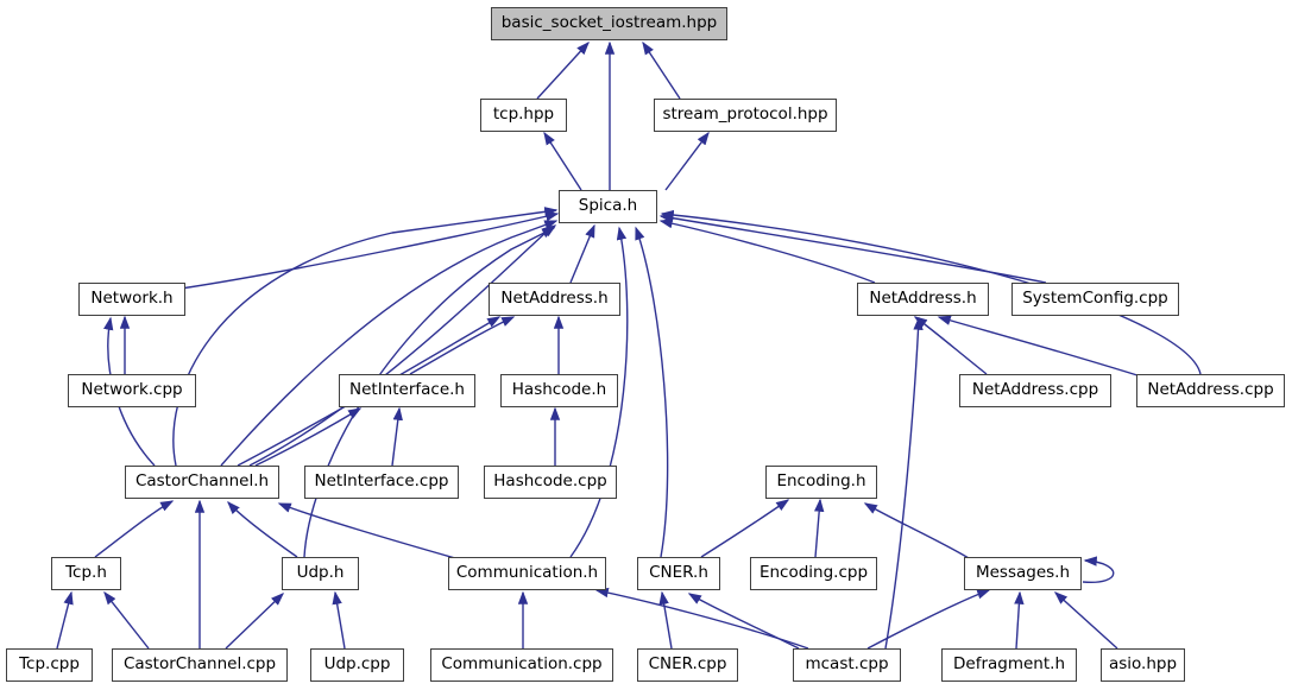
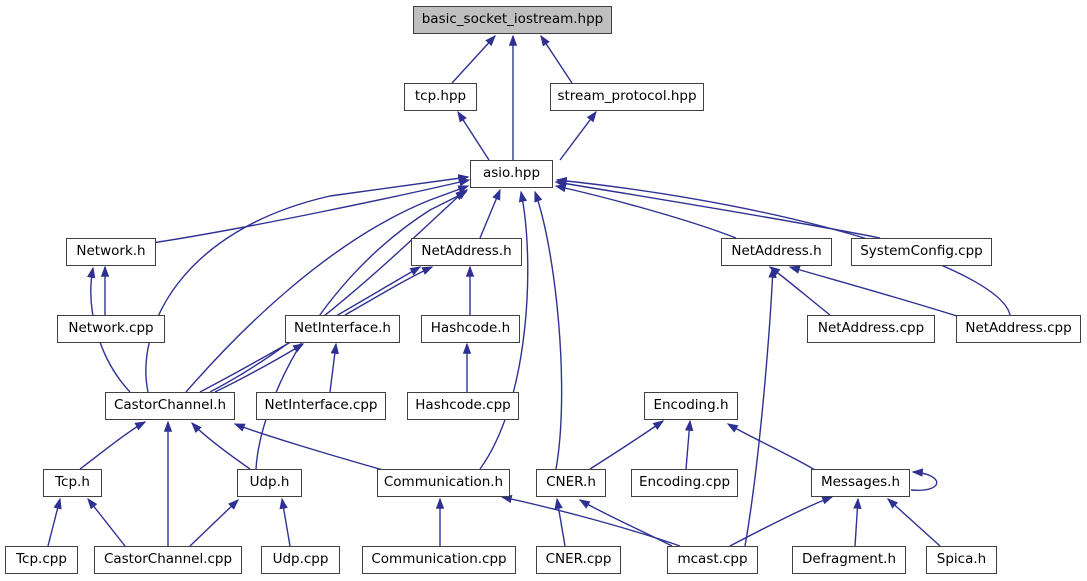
  basic_socket_iostream.hpp
  tcp.hpp
  stream_protocol.hpp
- Spica.h
+ asio.hpp
  Network.h
  NetAddress.h
  NetAddress.h
  SystemConfig.cpp
  Network.cpp
  NetInterface.h
  Hashcode.h
  NetAddress.cpp
  NetAddress.cpp
  CastorChannel.h
  NetInterface.cpp
  Hashcode.cpp
  Encoding.h
  Tcp.h
  Udp.h
  Communication.h
  CNER.h
  Encoding.cpp
  Messages.h
  Tcp.cpp
  CastorChannel.cpp
  Udp.cpp
  Communication.cpp
  CNER.cpp
  mcast.cpp
  Defragment.h
- asio.hpp
+ Spica.h
